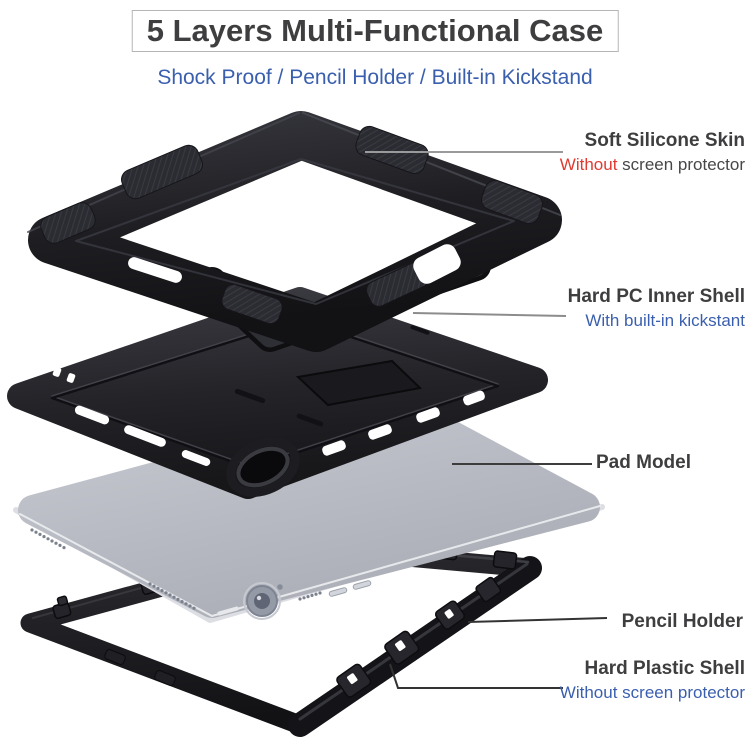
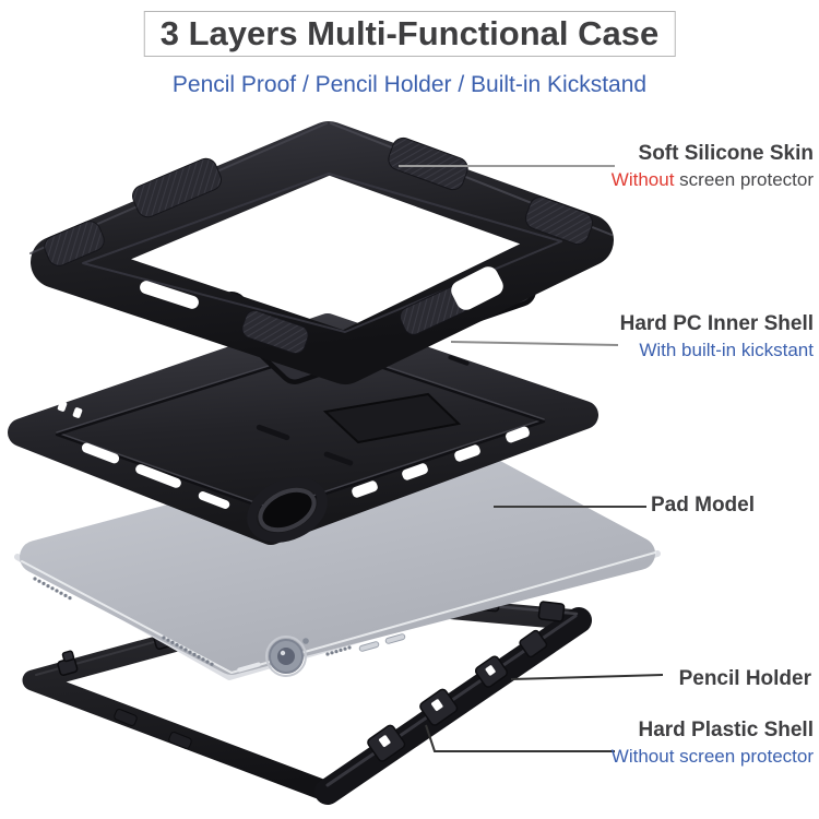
- 5 Layers Multi-Functional Case
+ 3 Layers Multi-Functional Case
- Shock Proof / Pencil Holder / Built-in Kickstand
+ Pencil Proof / Pencil Holder / Built-in Kickstand
  Soft Silicone Skin
  Without screen protector
  Hard PC Inner Shell
  With built-in kickstant
  Pad Model
  Pencil Holder
  Hard Plastic Shell
  Without screen protector
